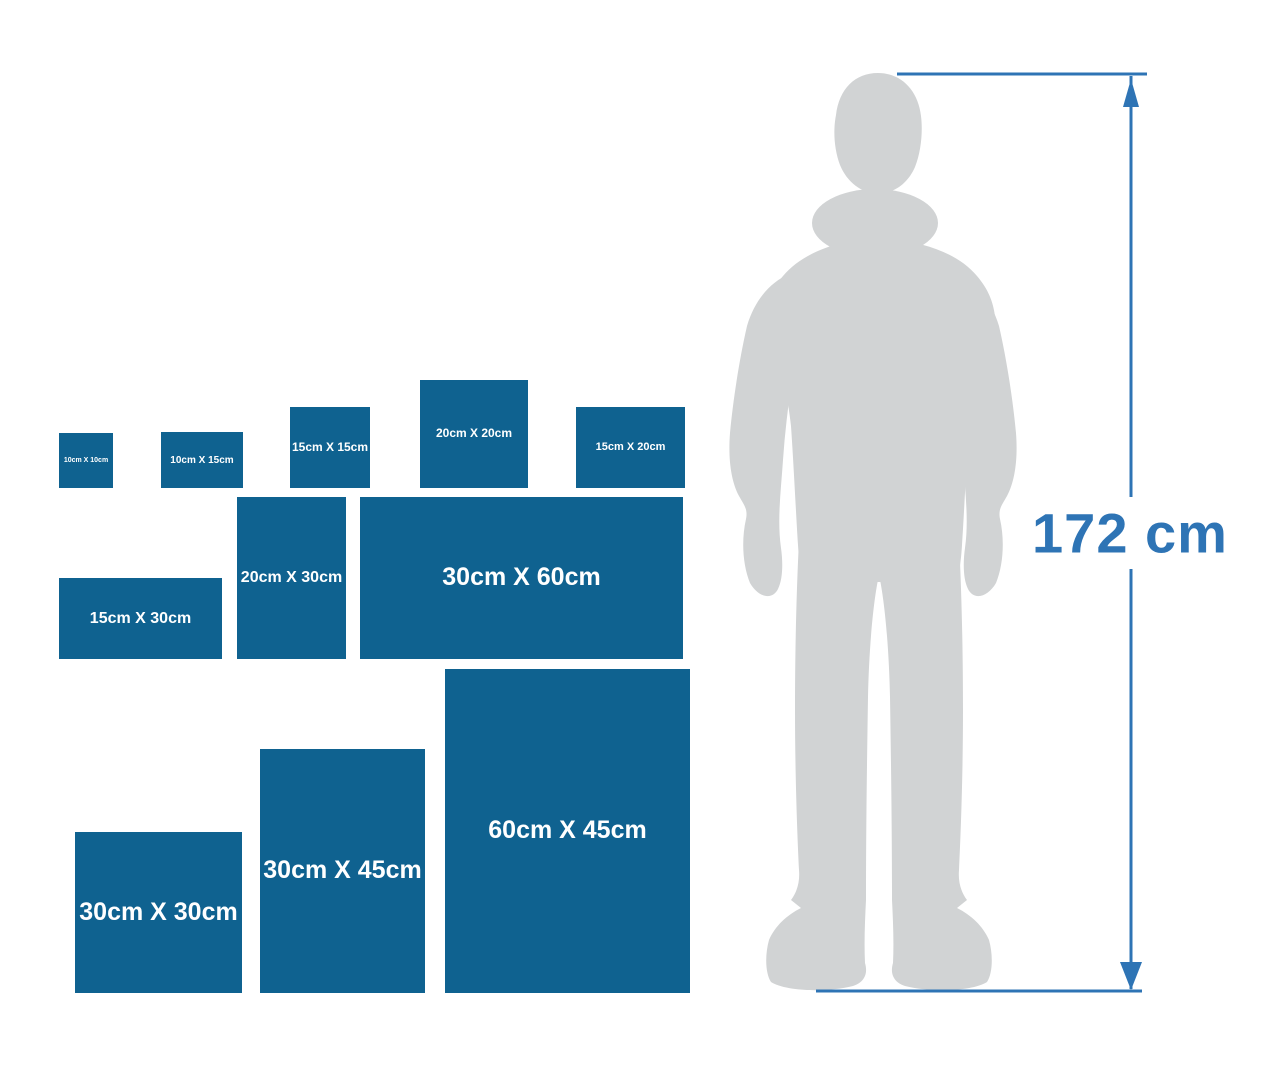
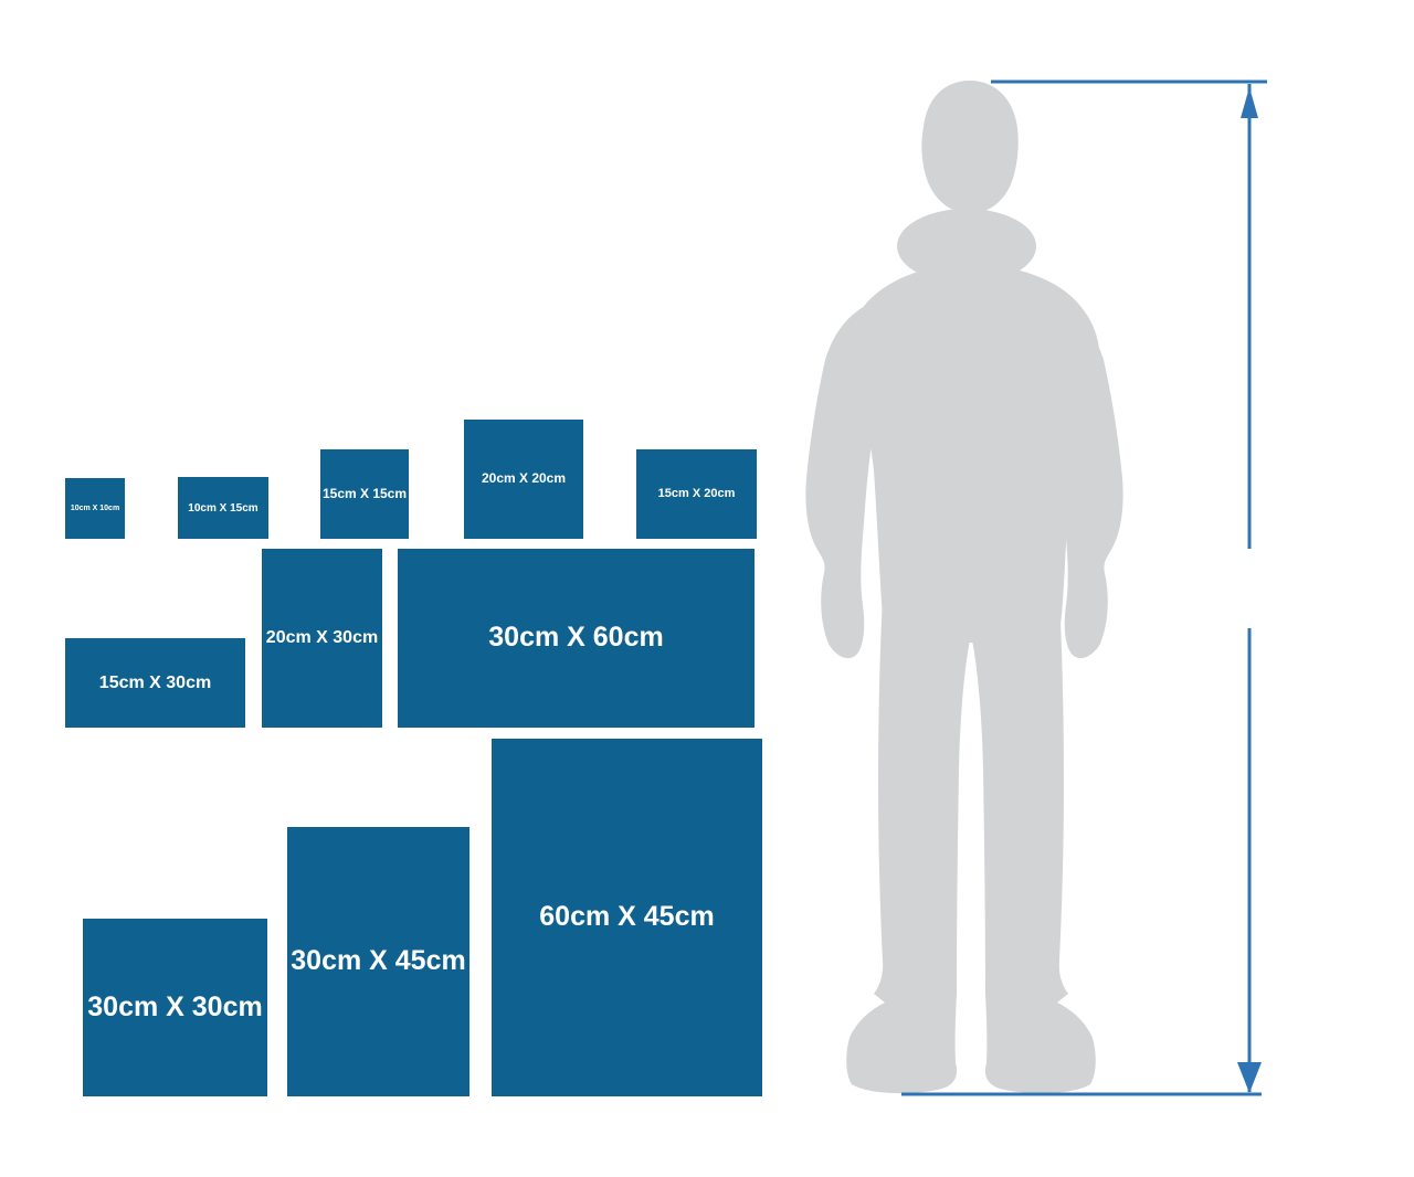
  10cm X 15cm
  15cm X 15cm
  20cm X 20cm
  15cm X 20cm
  15cm X 30cm
  20cm X 30cm
  30cm X 60cm
  30cm X 30cm
  30cm X 45cm
  60cm X 45cm
- 172 cm
